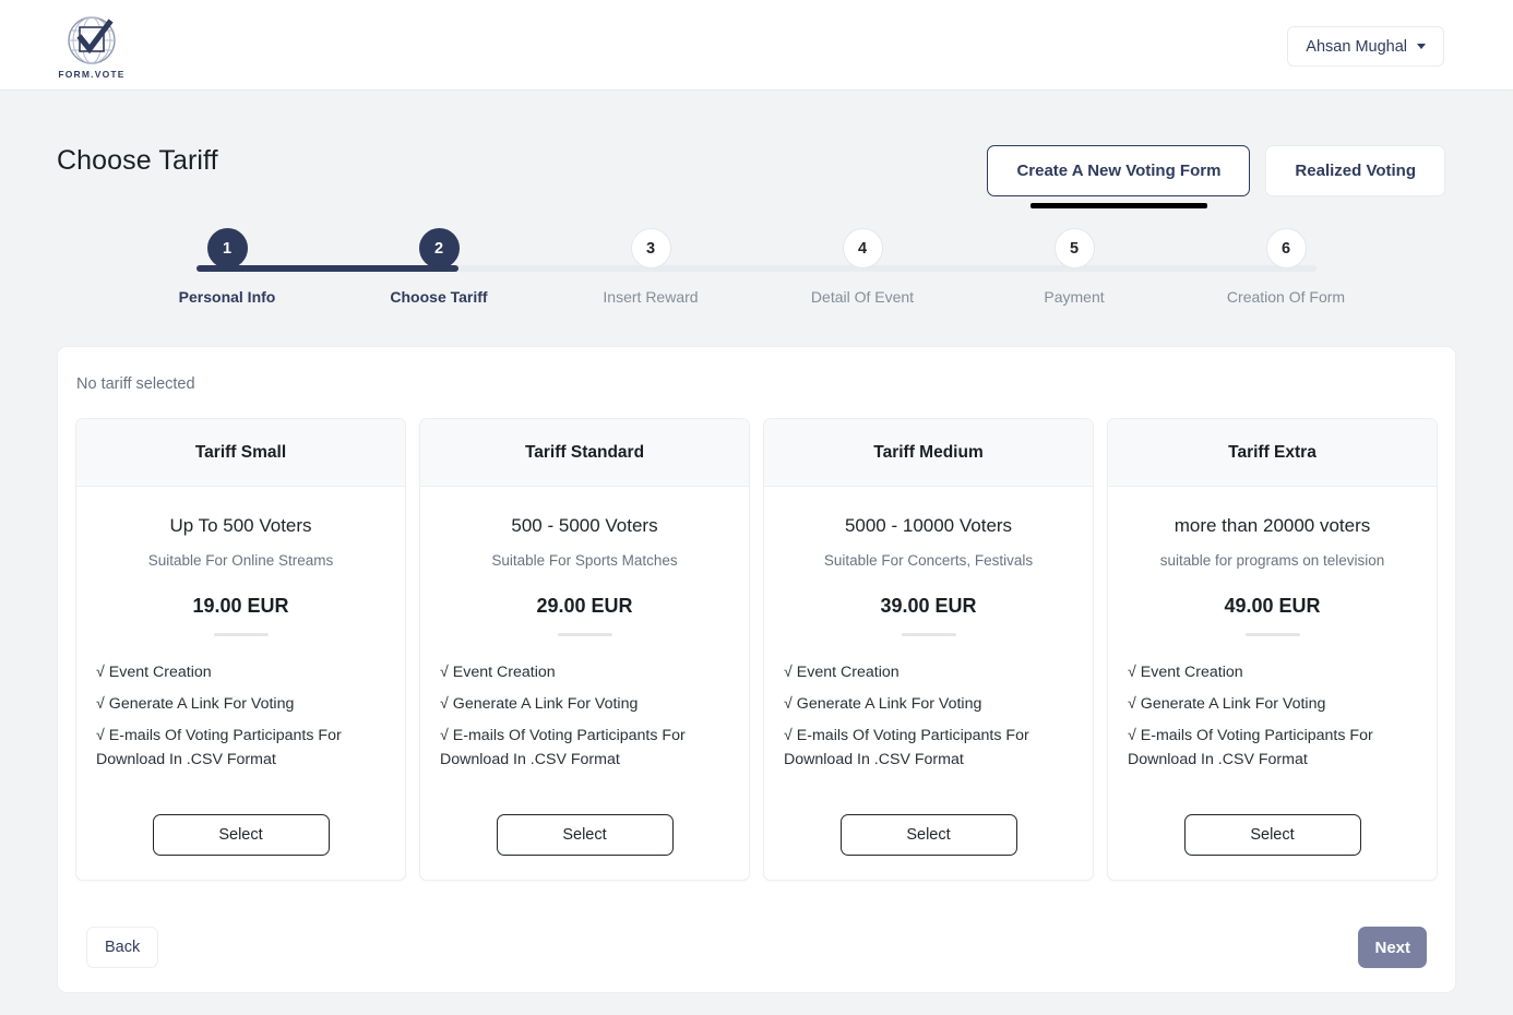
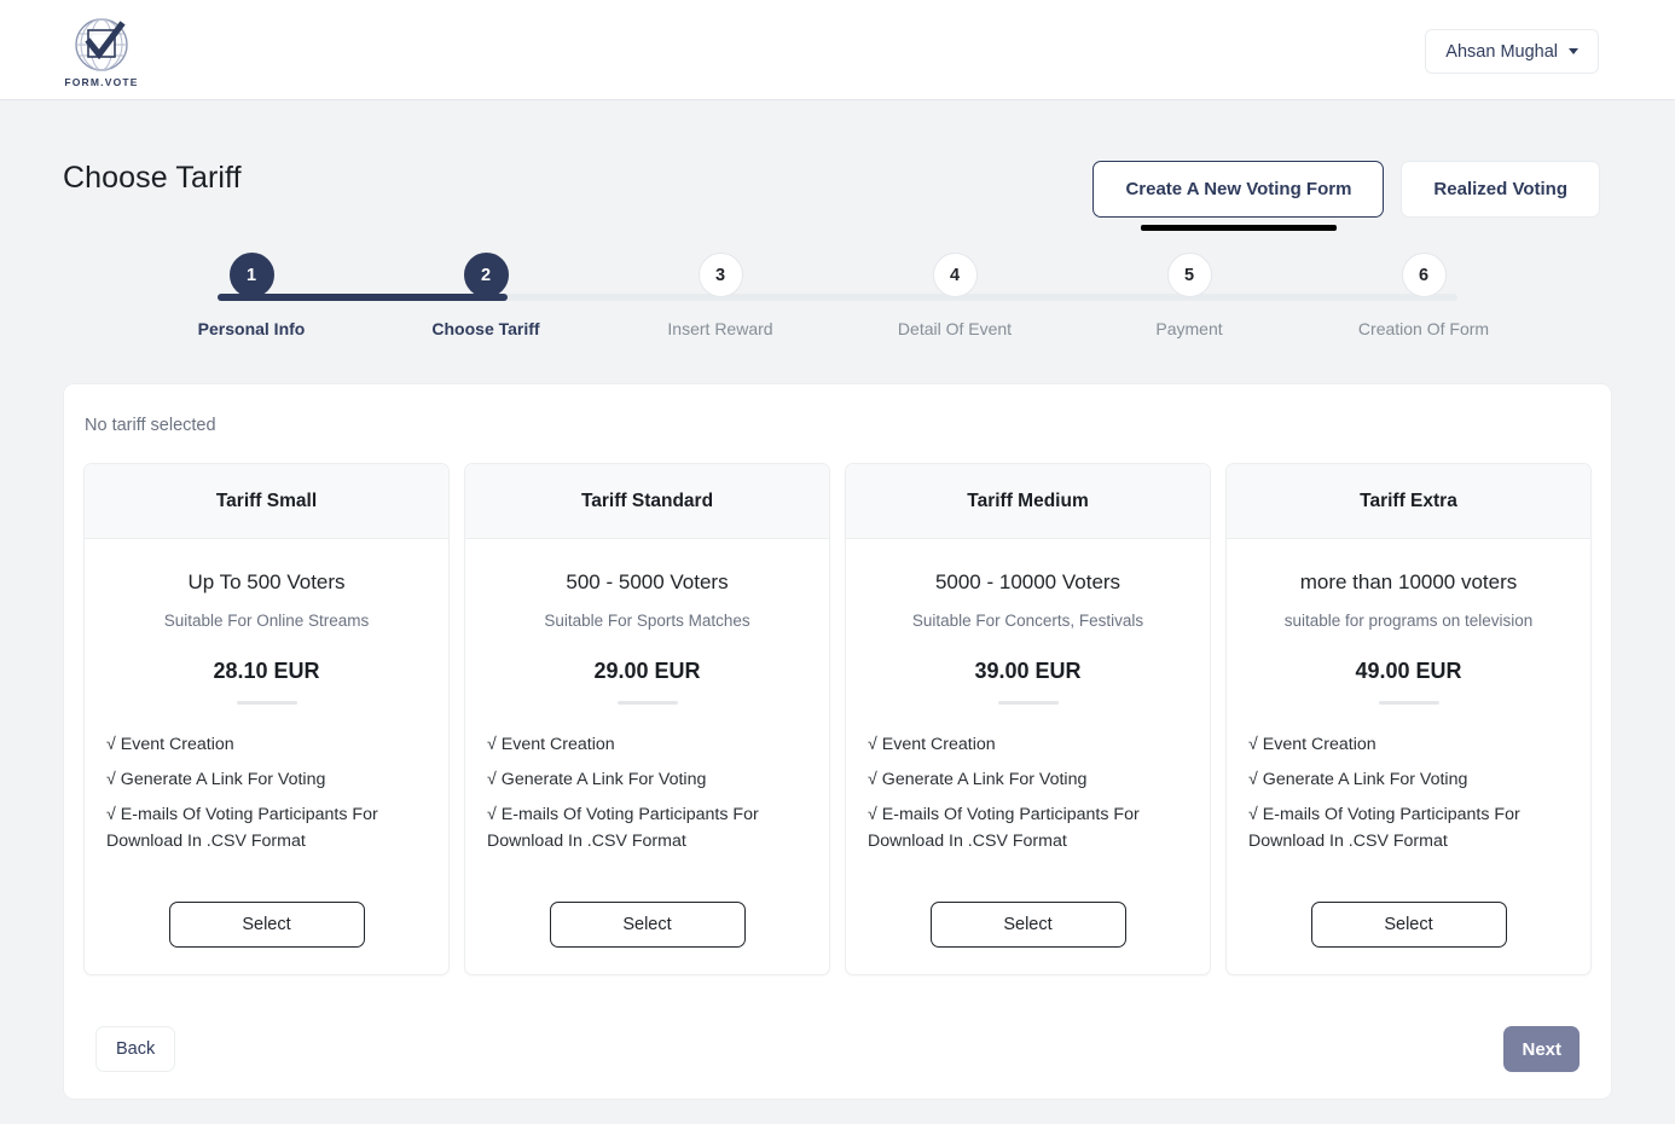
  FORM.VOTE
  Ahsan Mughal
  Choose Tariff
  Create A New Voting Form
  Realized Voting
  1
  Personal Info
  2
  Choose Tariff
  3
  Insert Reward
  4
  Detail Of Event
  5
  Payment
  6
  Creation Of Form
  No tariff selected
  Tariff Small
  Up To 500 Voters
  Suitable For Online Streams
- 19.00 EUR
+ 28.10 EUR
  √ Event Creation
  √ Generate A Link For Voting
  √ E-mails Of Voting Participants For Download In .CSV Format
  Select
  Tariff Standard
  500 - 5000 Voters
  Suitable For Sports Matches
  29.00 EUR
  √ Event Creation
  √ Generate A Link For Voting
  √ E-mails Of Voting Participants For Download In .CSV Format
  Select
  Tariff Medium
  5000 - 10000 Voters
  Suitable For Concerts, Festivals
  39.00 EUR
  √ Event Creation
  √ Generate A Link For Voting
  √ E-mails Of Voting Participants For Download In .CSV Format
  Select
  Tariff Extra
- more than 20000 voters
+ more than 10000 voters
  suitable for programs on television
  49.00 EUR
  √ Event Creation
  √ Generate A Link For Voting
  √ E-mails Of Voting Participants For Download In .CSV Format
  Select
  Back
  Next
